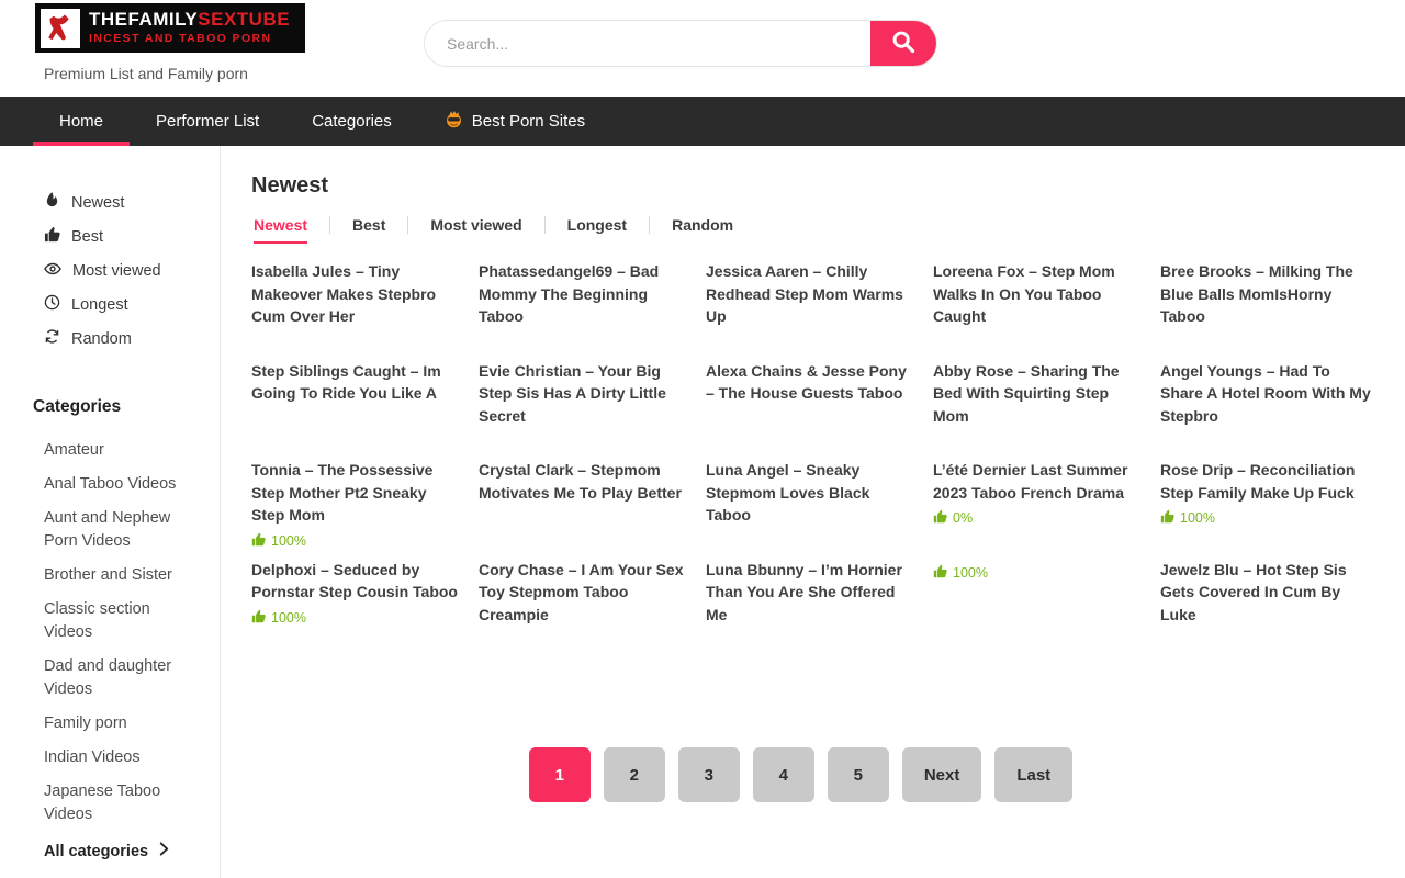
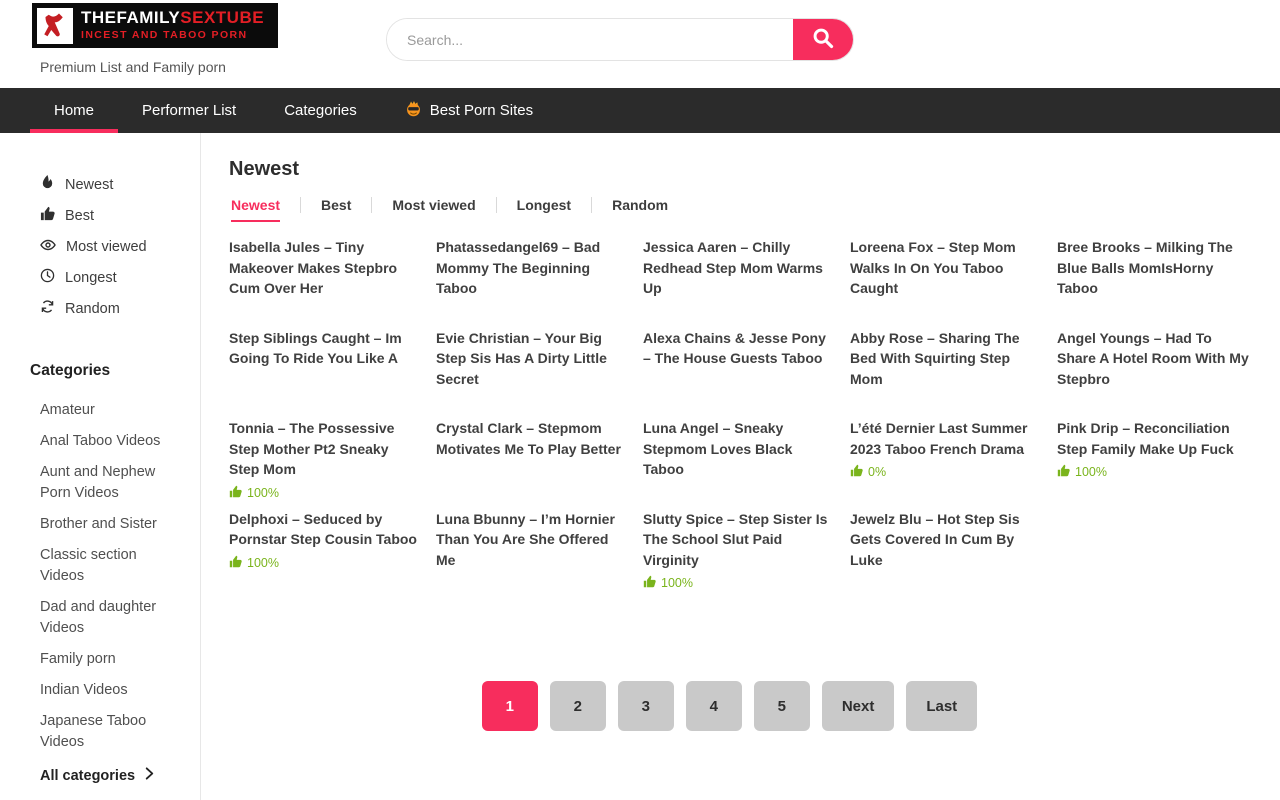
  THEFAMILYSEXTUBE
  INCEST AND TABOO PORN
  Premium List and Family porn
  Search...
  Home
  Performer List
  Categories
  Best Porn Sites
  Newest
  Best
  Most viewed
  Longest
  Random
  Categories
  Amateur
  Anal Taboo Videos
  Aunt and Nephew Porn Videos
  Brother and Sister
  Classic section Videos
  Dad and daughter Videos
  Family porn
  Indian Videos
  Japanese Taboo Videos
  All categories
  Newest
  Newest
  Best
  Most viewed
  Longest
  Random
  Isabella Jules – Tiny Makeover Makes Stepbro Cum Over Her
  Phatassedangel69 – Bad Mommy The Beginning Taboo
  Jessica Aaren – Chilly Redhead Step Mom Warms Up
  Loreena Fox – Step Mom Walks In On You Taboo Caught
  Bree Brooks – Milking The Blue Balls MomIsHorny Taboo
  Step Siblings Caught – Im Going To Ride You Like A
  Evie Christian – Your Big Step Sis Has A Dirty Little Secret
  Alexa Chains & Jesse Pony – The House Guests Taboo
  Abby Rose – Sharing The Bed With Squirting Step Mom
  Angel Youngs – Had To Share A Hotel Room With My Stepbro
  Tonnia – The Possessive Step Mother Pt2 Sneaky Step Mom
  100%
  Crystal Clark – Stepmom Motivates Me To Play Better
  Luna Angel – Sneaky Stepmom Loves Black Taboo
  L’été Dernier Last Summer 2023 Taboo French Drama
  0%
- Rose Drip – Reconciliation Step Family Make Up Fuck
+ Pink Drip – Reconciliation Step Family Make Up Fuck
  100%
  Delphoxi – Seduced by Pornstar Step Cousin Taboo
  100%
- Cory Chase – I Am Your Sex Toy Stepmom Taboo Creampie
  Luna Bbunny – I’m Hornier Than You Are She Offered Me
+ Slutty Spice – Step Sister Is The School Slut Paid Virginity
  100%
  Jewelz Blu – Hot Step Sis Gets Covered In Cum By Luke
  1
  2
  3
  4
  5
  Next
  Last
